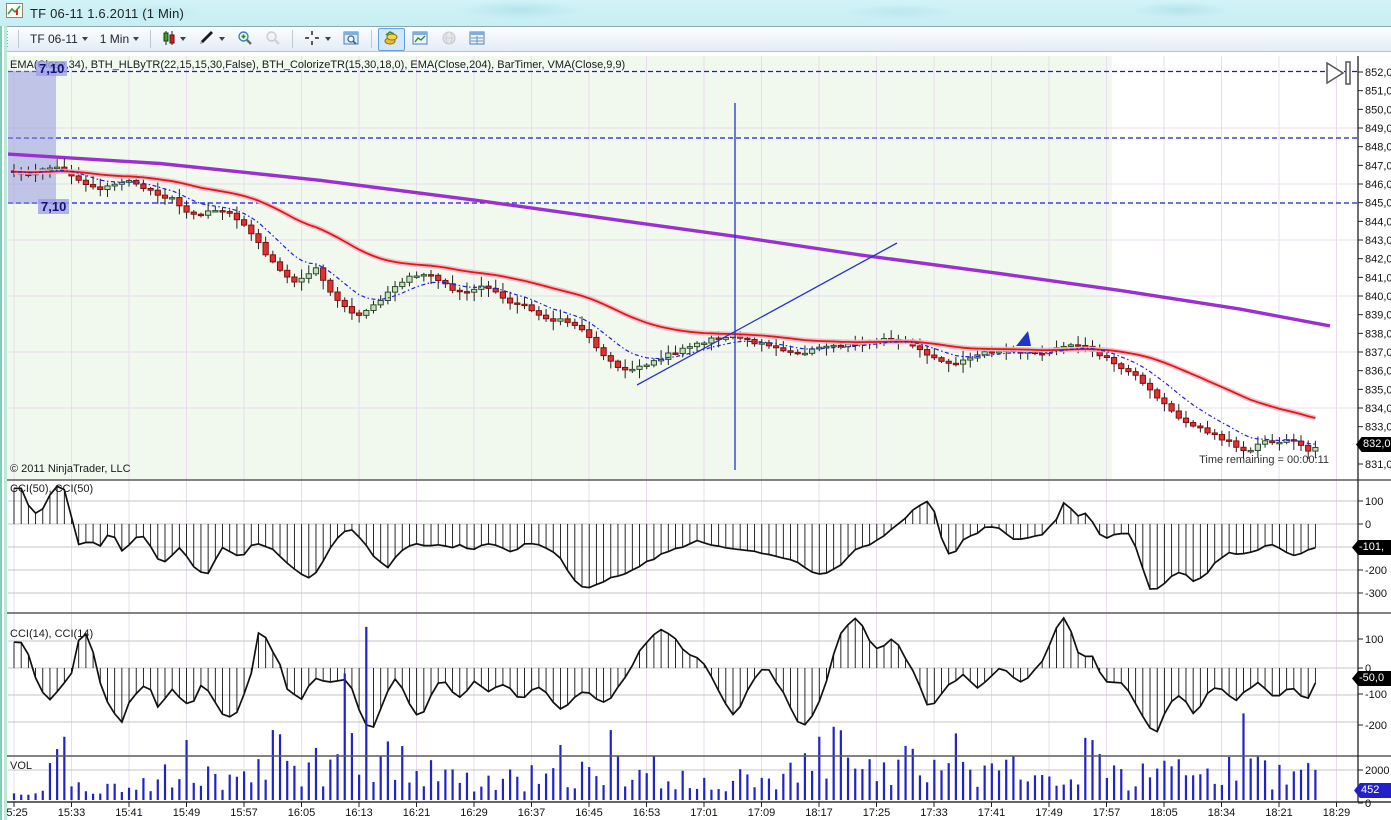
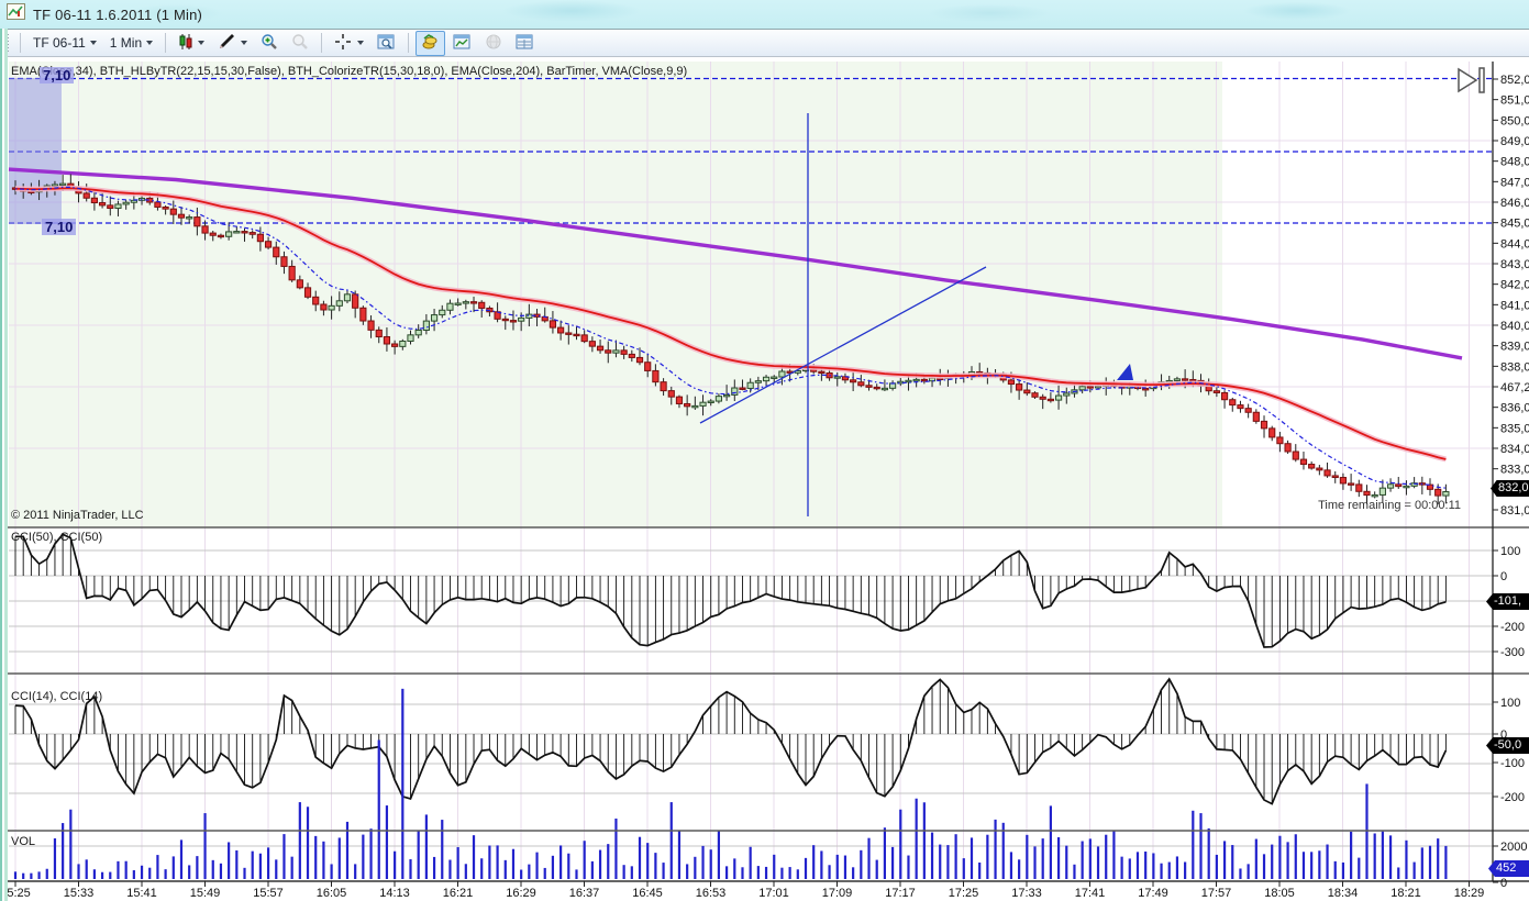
  852,0
  851,0
  850,0
  849,0
  848,0
  847,0
  846,0
  845,0
  844,0
  843,0
  842,0
  841,0
  840,0
  839,0
  838,0
- 837,0
+ 467,2
  836,0
  835,0
  834,0
  833,0
  831,0
  100
  0
  -200
  -300
  100
  0
  -100
  -200
  2000
  0
  5:25
  15:33
  15:41
  15:49
  15:57
  16:05
- 16:13
+ 14:13
  16:21
  16:29
  16:37
  16:45
  16:53
  17:01
  17:09
- 18:17
+ 17:17
  17:25
  17:33
  17:41
  17:49
  17:57
  18:05
  18:34
  18:21
  18:29
  TF 06-11 1.6.2011 (1 Min)
  TF 06-11
  1 Min
  EMA(Close,34), BTH_HLByTR(22,15,15,30,False), BTH_ColorizeTR(15,30,18,0), EMA(Close,204), BarTimer, VMA(Close,9,9)
  © 2011 NinjaTrader, LLC
  Time remaining = 00:00:11
  CCI(50), CCI(50)
  CCI(14), CCI(14)
  VOL
  7,10
  7,10
  832,0
  -101,
  -50,0
  452
